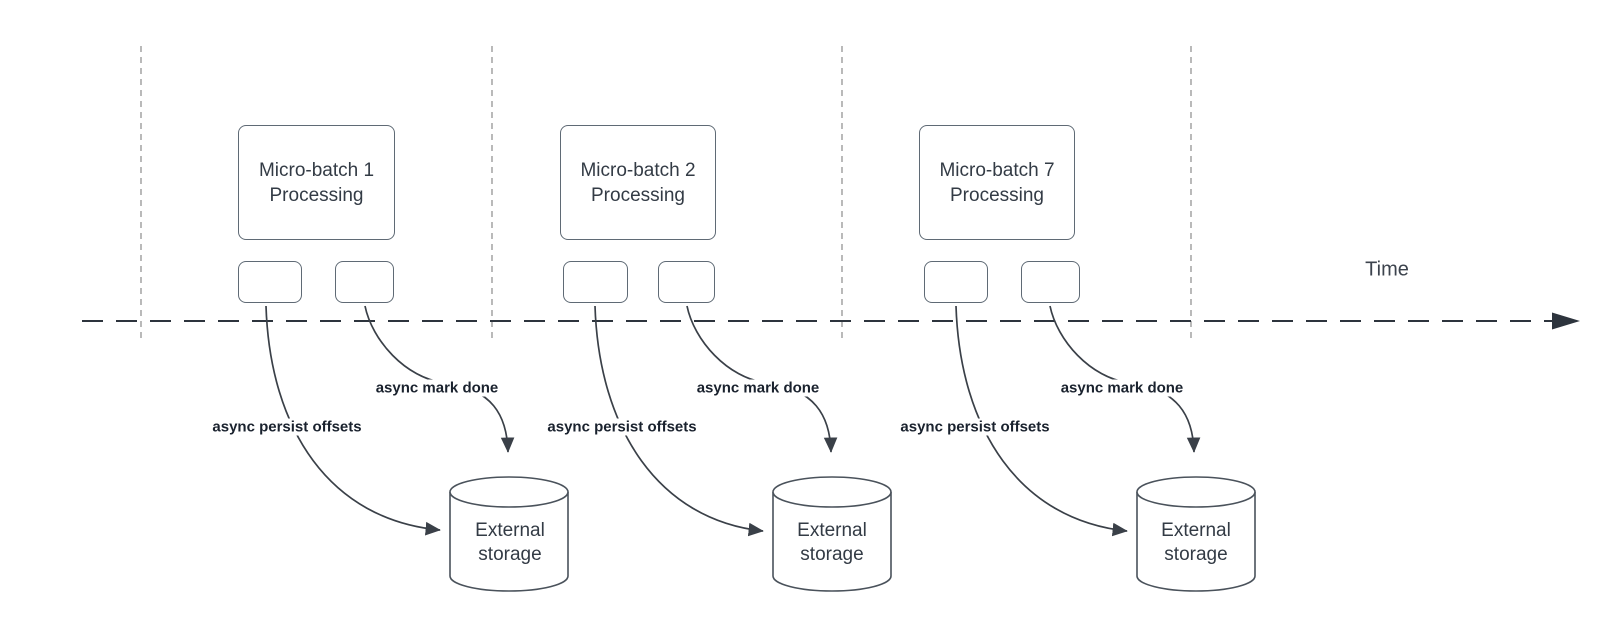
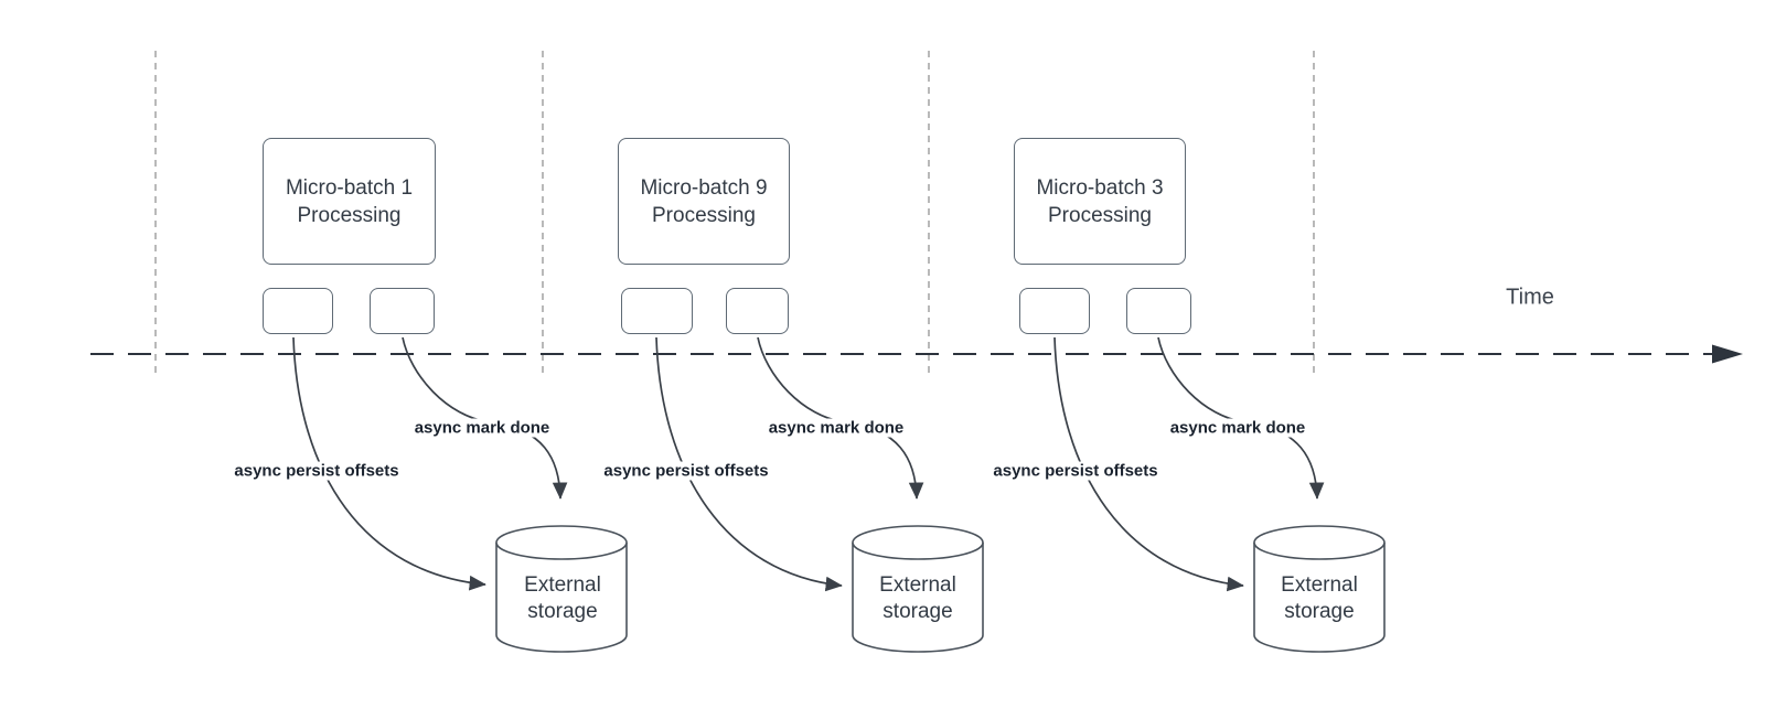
  Micro-batch 1
  Processing
  async persist offsets
  async mark done
  External
  storage
- Micro-batch 2
+ Micro-batch 9
  Processing
  async persist offsets
  async mark done
  External
  storage
- Micro-batch 7
+ Micro-batch 3
  Processing
  async persist offsets
  async mark done
  External
  storage
  Time
